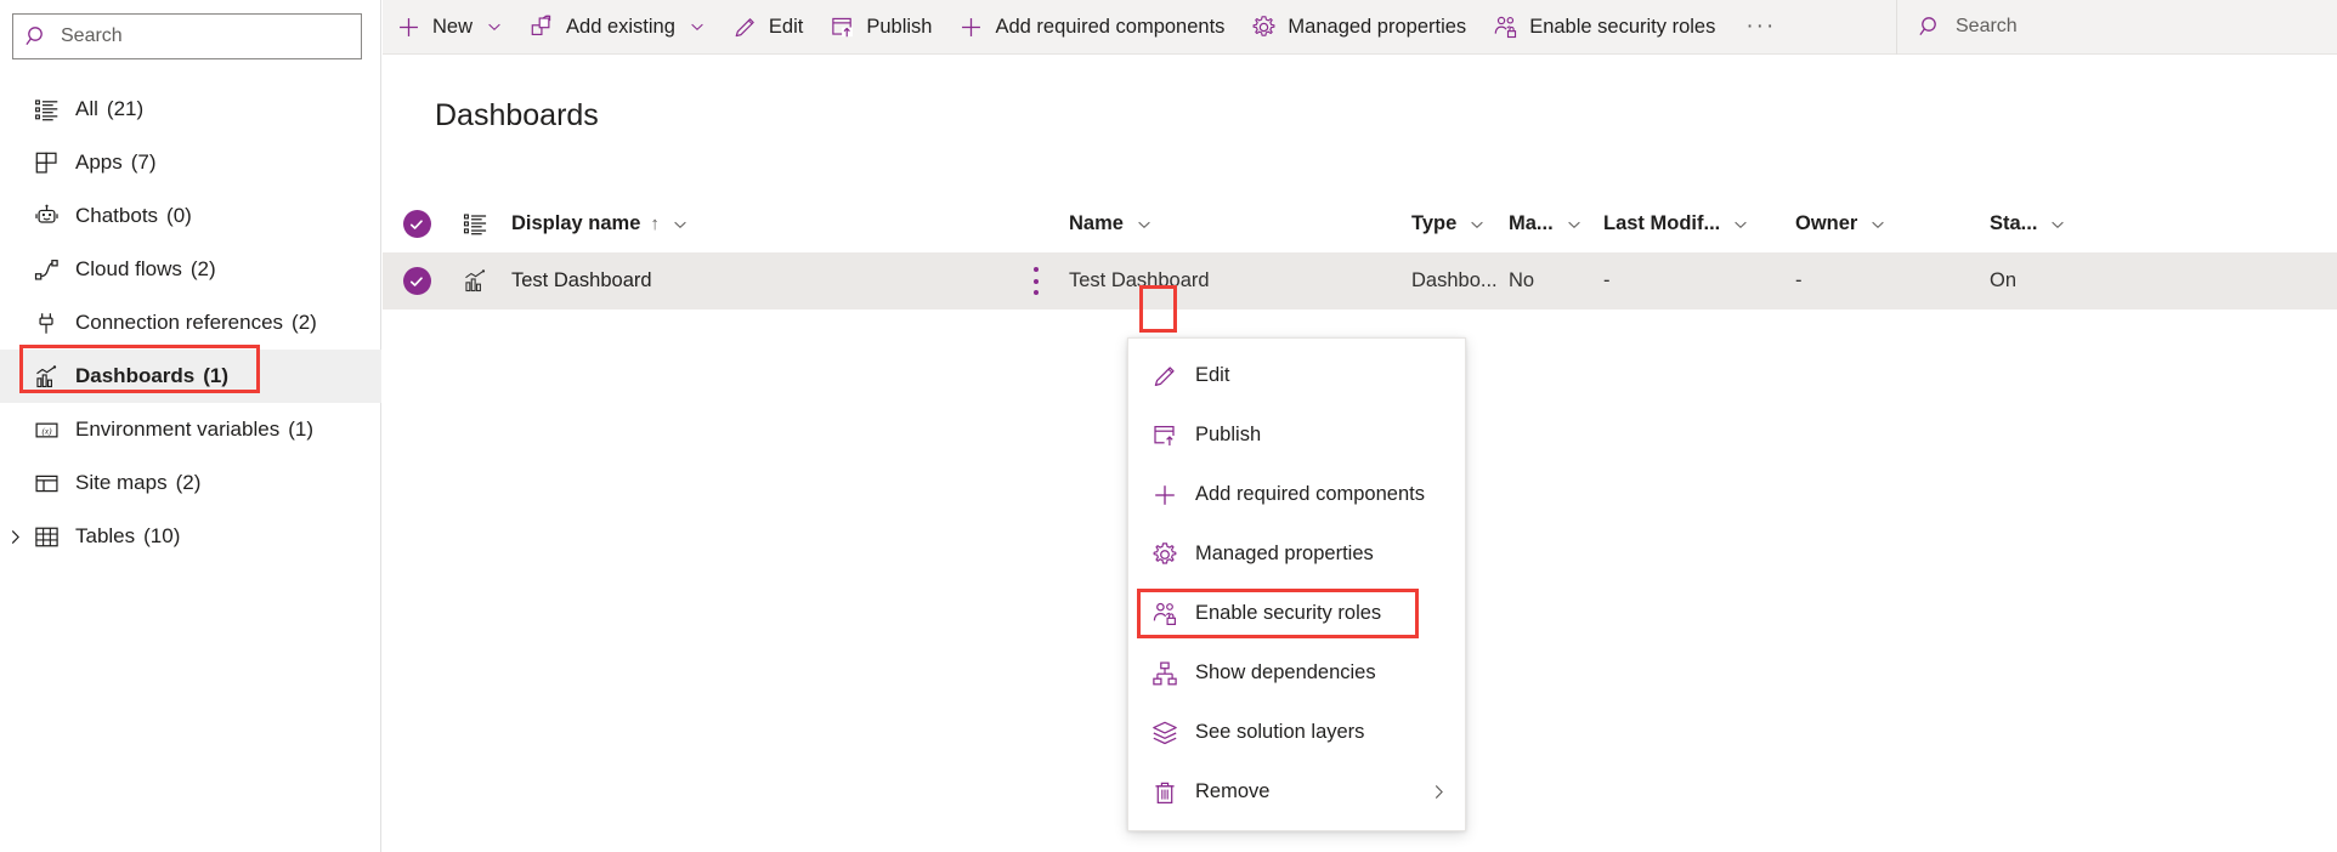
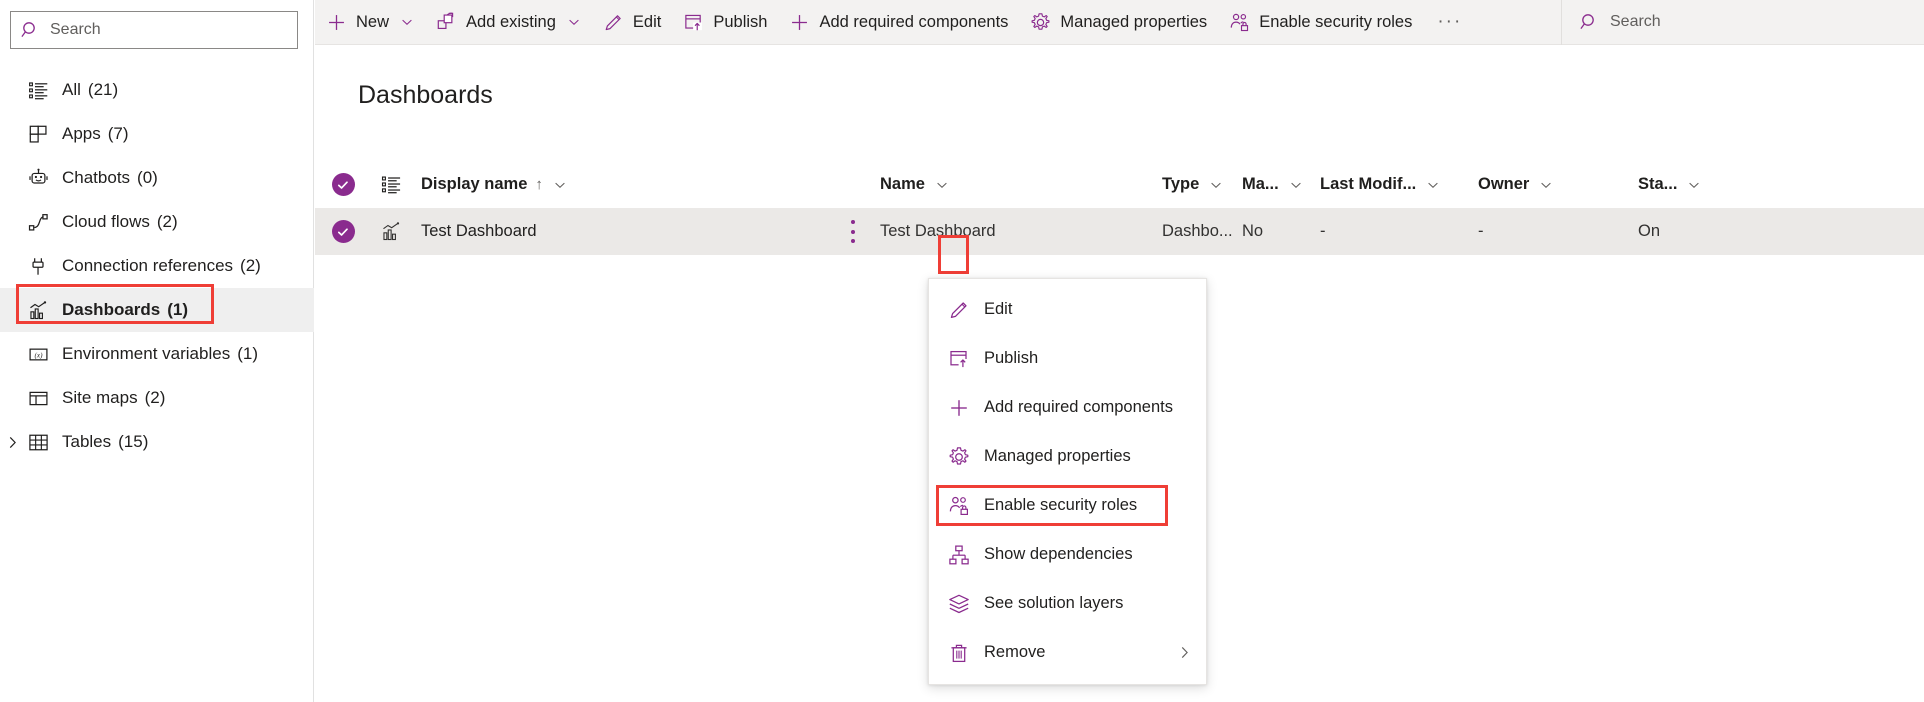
  Search
  All
  (21)
  Apps
  (7)
  Chatbots
  (0)
  Cloud flows
  (2)
  Connection references
  (2)
  Dashboards
  (1)
  (x)
  Environment variables
  (1)
  Site maps
  (2)
  Tables
- (10)
+ (15)
  New
  Add existing
  Edit
  Publish
  Add required components
  Managed properties
  Enable security roles
  ···
  Search
  Dashboards
  Display name
  ↑
  Name
  Type
  Ma...
  Last Modif...
  Owner
  Sta...
  Test Dashboard
  Test Dashboard
  Dashbo...
  No
  -
  -
  On
  Edit
  Publish
  Add required components
  Managed properties
  Enable security roles
  Show dependencies
  See solution layers
  Remove
